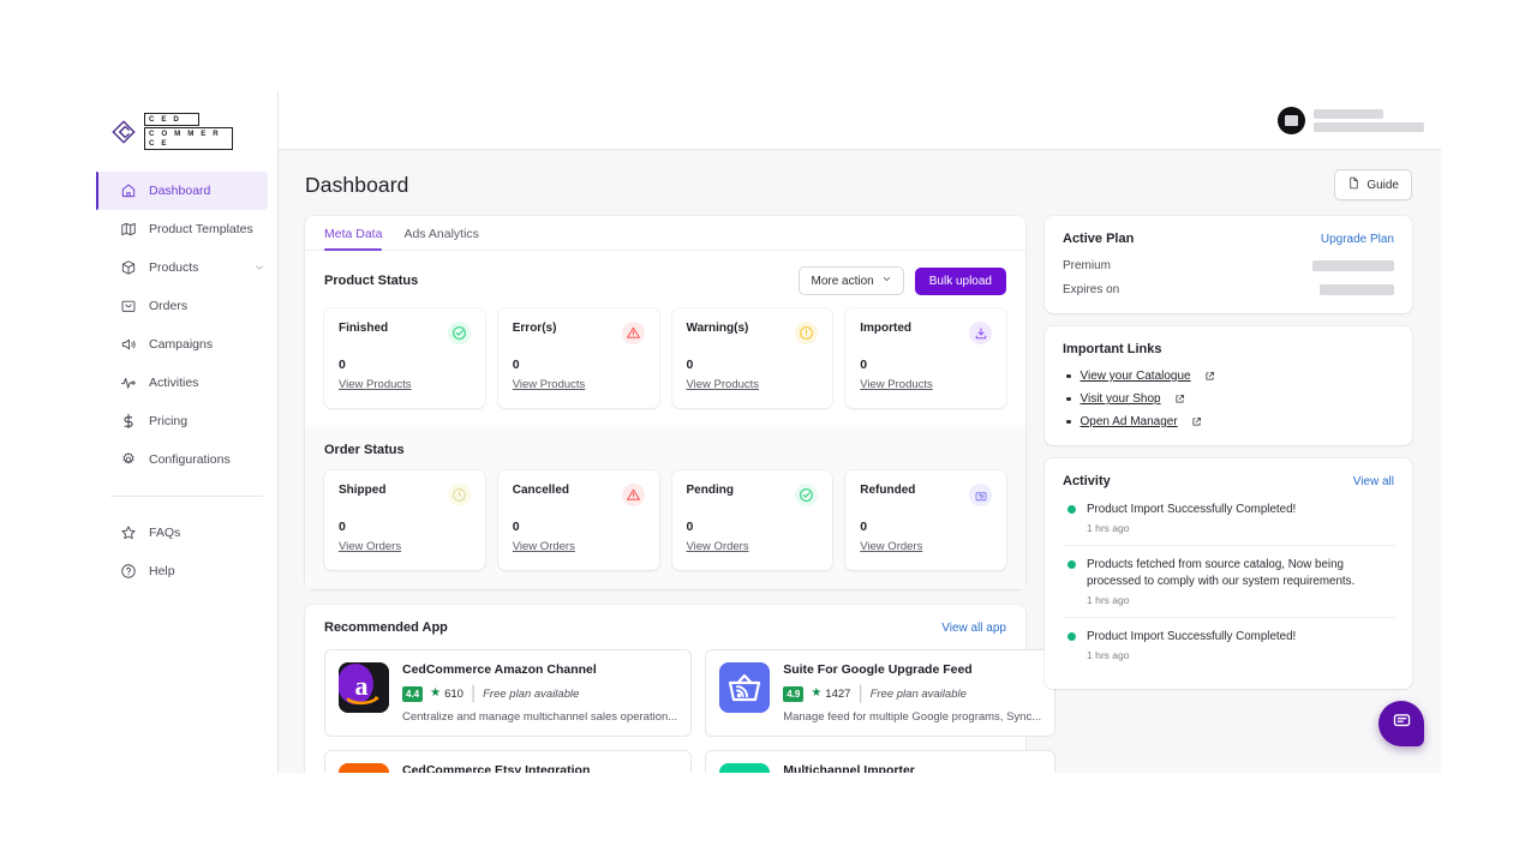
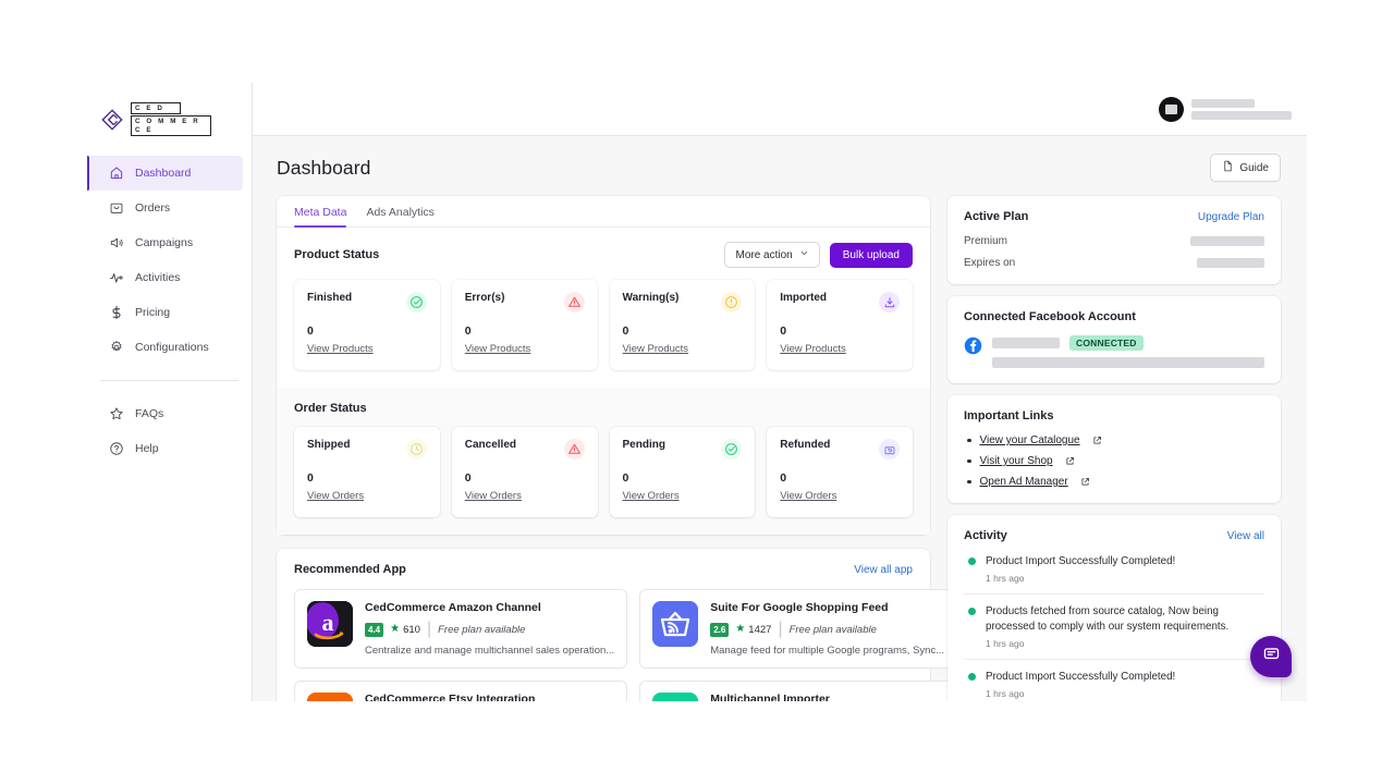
  Dashboard
- Product Templates
- Products
  Orders
  Campaigns
  Activities
  Pricing
  Configurations
  FAQs
  Help
  Dashboard
  Guide
  Meta Data
  Ads Analytics
  Product Status
  More action
  Bulk upload
  Finished
  0
  View Products
  Error(s)
  0
  View Products
  Warning(s)
  0
  View Products
  Imported
  0
  View Products
  Order Status
  Shipped
  0
  View Orders
  Cancelled
  0
  View Orders
  Pending
  0
  View Orders
  Refunded
  0
  View Orders
  Recommended App
  View all app
  a
  CedCommerce Amazon Channel
  4.4
  ★
  610
  |
  Free plan available
  Centralize and manage multichannel sales operation...
- Suite For Google Upgrade Feed
+ Suite For Google Shopping Feed
- 4.9
+ 2.6
  ★
  1427
  |
  Free plan available
  Manage feed for multiple Google programs, Sync...
  CedCommerce Etsy Integration
  Multichannel Importer
  Active Plan
  Upgrade Plan
  Premium
  Expires on
+ Connected Facebook Account
+ CONNECTED
  Important Links
  View your Catalogue
  Visit your Shop
  Open Ad Manager
  Activity
  View all
  Product Import Successfully Completed!
  1 hrs ago
  Products fetched from source catalog, Now being processed to comply with our system requirements.
  1 hrs ago
  Product Import Successfully Completed!
  1 hrs ago
